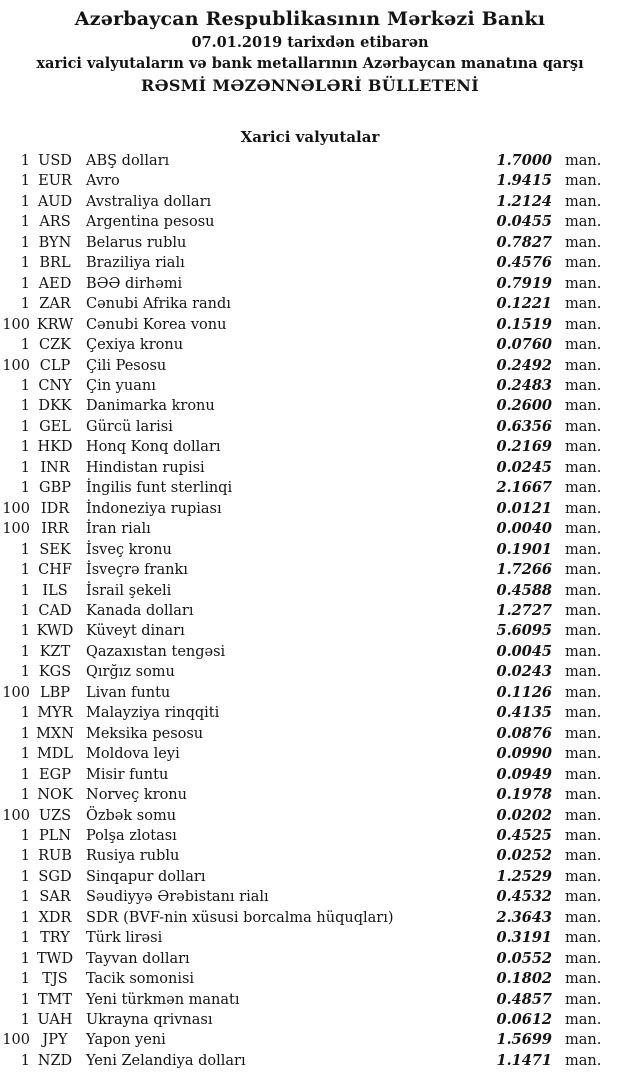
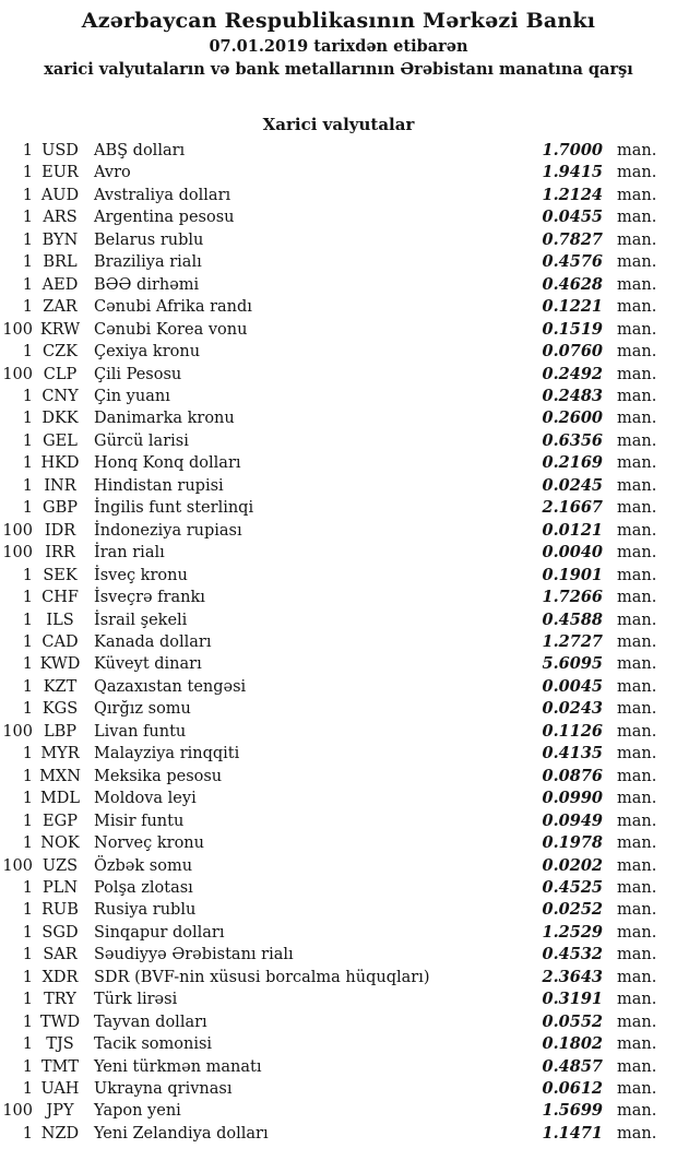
  Azərbaycan Respublikasının Mərkəzi Bankı
  07.01.2019 tarixdən etibarən
- xarici valyutaların və bank metallarının Azərbaycan manatına qarşı
+ xarici valyutaların və bank metallarının Ərəbistanı manatına qarşı
- RƏSMİ MƏZƏNNƏLƏRİ BÜLLETENİ
  Xarici valyutalar
  1
  USD
  ABŞ dolları
  1.7000
  man.
  1
  EUR
  Avro
  1.9415
  man.
  1
  AUD
  Avstraliya dolları
  1.2124
  man.
  1
  ARS
  Argentina pesosu
  0.0455
  man.
  1
  BYN
  Belarus rublu
  0.7827
  man.
  1
  BRL
  Braziliya rialı
  0.4576
  man.
  1
  AED
  BƏƏ dirhəmi
- 0.7919
+ 0.4628
  man.
  1
  ZAR
  Cənubi Afrika randı
  0.1221
  man.
  100
  KRW
  Cənubi Korea vonu
  0.1519
  man.
  1
  CZK
  Çexiya kronu
  0.0760
  man.
  100
  CLP
  Çili Pesosu
  0.2492
  man.
  1
  CNY
  Çin yuanı
  0.2483
  man.
  1
  DKK
  Danimarka kronu
  0.2600
  man.
  1
  GEL
  Gürcü larisi
  0.6356
  man.
  1
  HKD
  Honq Konq dolları
  0.2169
  man.
  1
  INR
  Hindistan rupisi
  0.0245
  man.
  1
  GBP
  İngilis funt sterlinqi
  2.1667
  man.
  100
  IDR
  İndoneziya rupiası
  0.0121
  man.
  100
  IRR
  İran rialı
  0.0040
  man.
  1
  SEK
  İsveç kronu
  0.1901
  man.
  1
  CHF
  İsveçrə frankı
  1.7266
  man.
  1
  ILS
  İsrail şekeli
  0.4588
  man.
  1
  CAD
  Kanada dolları
  1.2727
  man.
  1
  KWD
  Küveyt dinarı
  5.6095
  man.
  1
  KZT
  Qazaxıstan tengəsi
  0.0045
  man.
  1
  KGS
  Qırğız somu
  0.0243
  man.
  100
  LBP
  Livan funtu
  0.1126
  man.
  1
  MYR
  Malayziya rinqqiti
  0.4135
  man.
  1
  MXN
  Meksika pesosu
  0.0876
  man.
  1
  MDL
  Moldova leyi
  0.0990
  man.
  1
  EGP
  Misir funtu
  0.0949
  man.
  1
  NOK
  Norveç kronu
  0.1978
  man.
  100
  UZS
  Özbək somu
  0.0202
  man.
  1
  PLN
  Polşa zlotası
  0.4525
  man.
  1
  RUB
  Rusiya rublu
  0.0252
  man.
  1
  SGD
  Sinqapur dolları
  1.2529
  man.
  1
  SAR
  Səudiyyə Ərəbistanı rialı
  0.4532
  man.
  1
  XDR
  SDR (BVF-nin xüsusi borcalma hüquqları)
  2.3643
  man.
  1
  TRY
  Türk lirəsi
  0.3191
  man.
  1
  TWD
  Tayvan dolları
  0.0552
  man.
  1
  TJS
  Tacik somonisi
  0.1802
  man.
  1
  TMT
  Yeni türkmən manatı
  0.4857
  man.
  1
  UAH
  Ukrayna qrivnası
  0.0612
  man.
  100
  JPY
  Yapon yeni
  1.5699
  man.
  1
  NZD
  Yeni Zelandiya dolları
  1.1471
  man.
